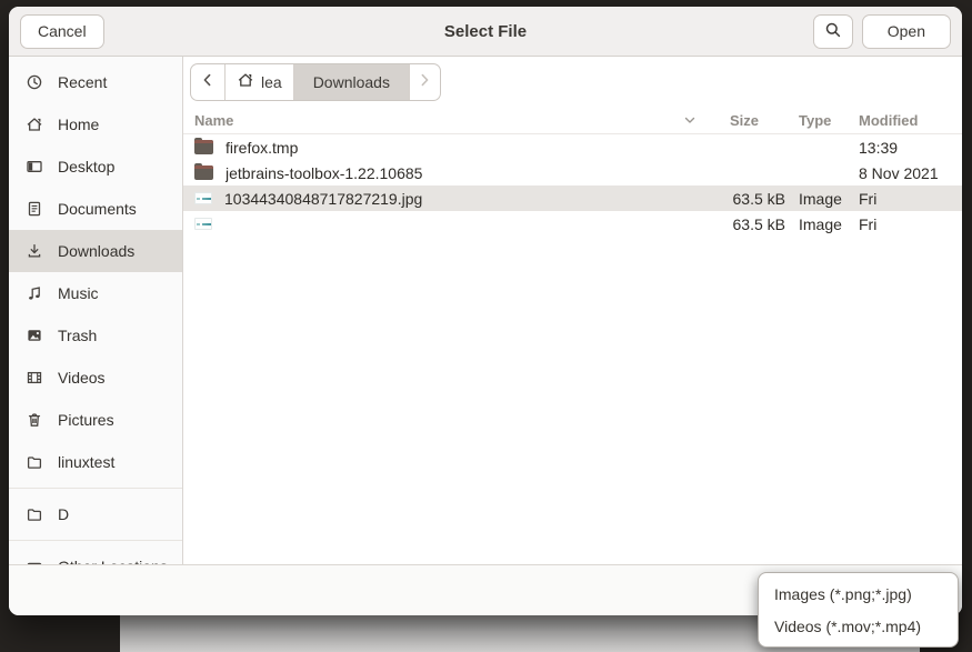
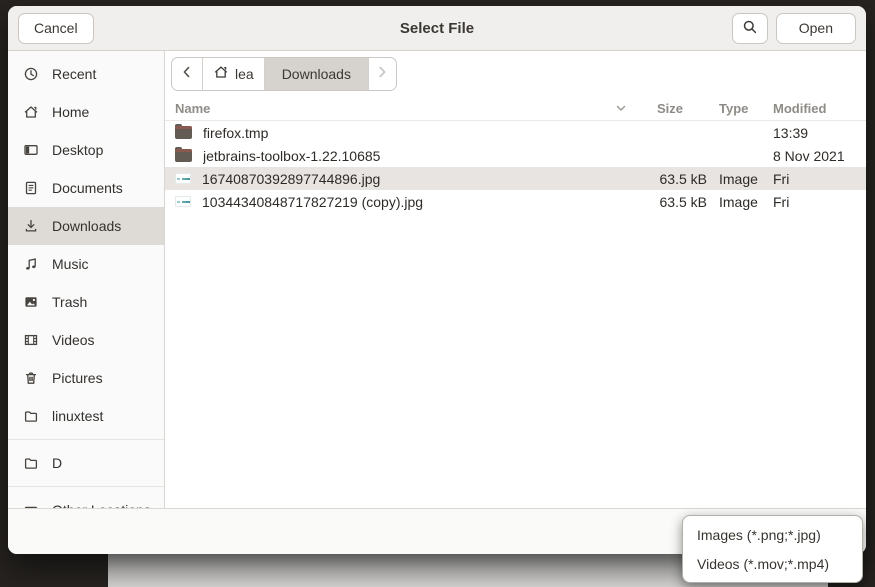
  Cancel
  Select File
  Open
  Recent
  Home
  Desktop
  Documents
  Downloads
  Music
  Trash
  Videos
  Pictures
  linuxtest
  D
  lea
  Downloads
  Name
  Size
  Type
  Modified
  firefox.tmp
  13:39
  jetbrains-toolbox-1.22.10685
  8 Nov 2021
- 10344340848717827219.jpg
+ 16740870392897744896.jpg
  63.5 kB
  Image
  Fri
+ 10344340848717827219 (copy).jpg
  63.5 kB
  Image
  Fri
  Images (*.png;*.jpg)
  Videos (*.mov;*.mp4)
